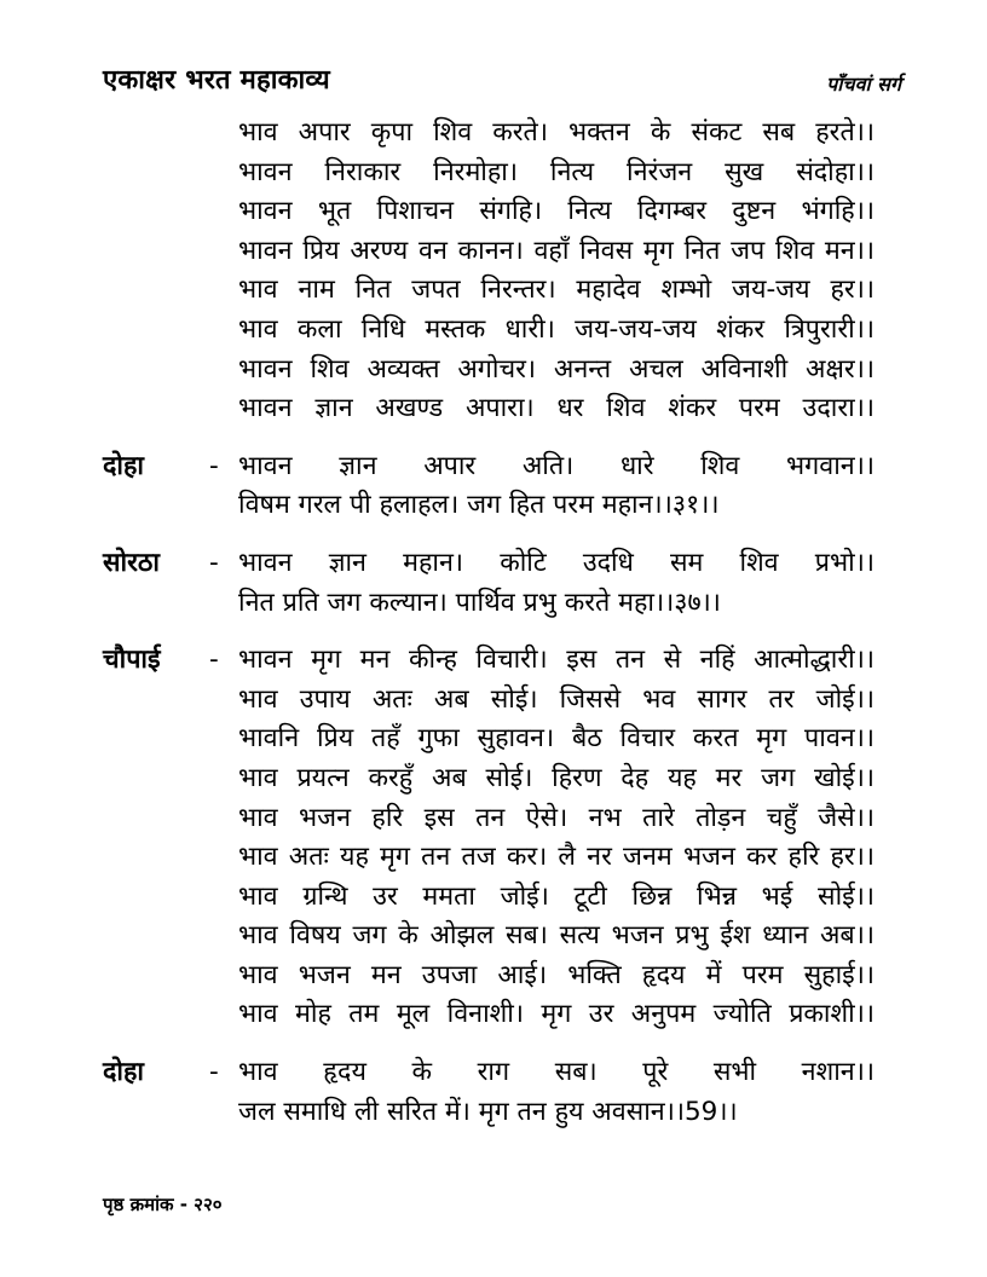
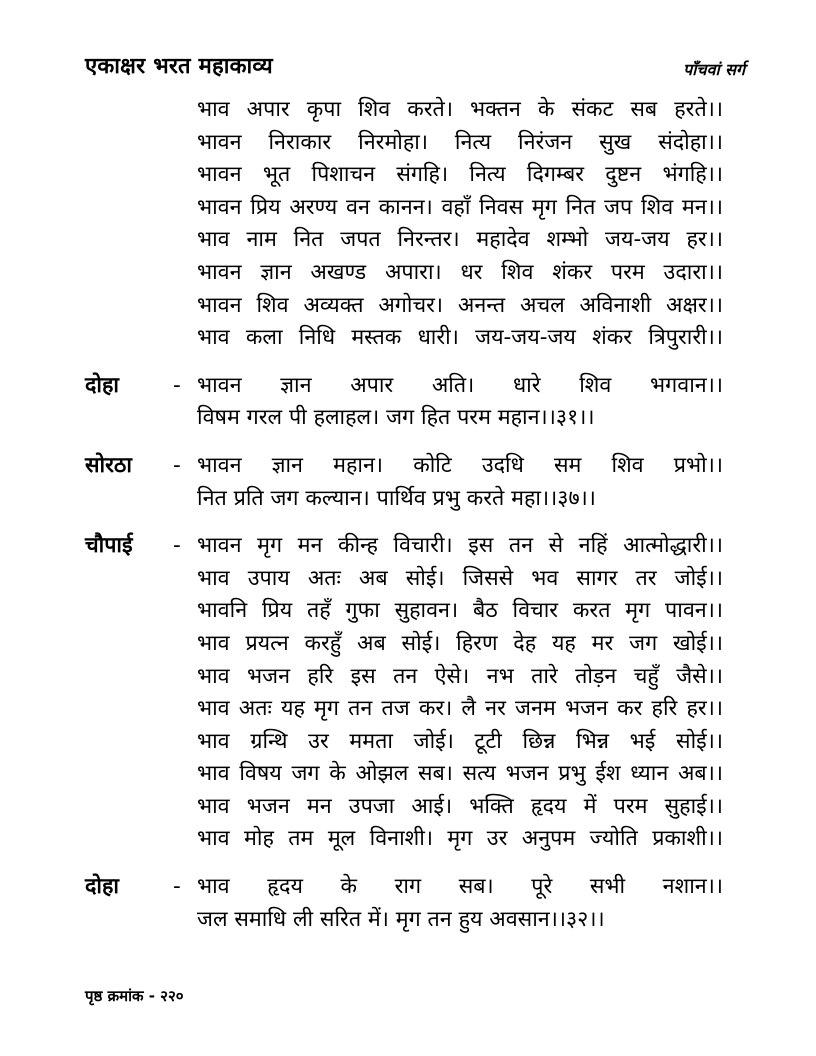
  एकाक्षर भरत महाकाव्य
  पाँचवां सर्ग
  भाव अपार कृपा शिव करते। भक्तन के संकट सब हरते।।
  भावन निराकार निरमोहा। नित्य निरंजन सुख संदोहा।।
  भावन भूत पिशाचन संगहि। नित्य दिगम्बर दुष्टन भंगहि।।
  भावन प्रिय अरण्य वन कानन। वहाँ निवस मृग नित जप शिव मन।।
  भाव नाम नित जपत निरन्तर। महादेव शम्भो जय-जय हर।।
- भाव कला निधि मस्तक धारी। जय-जय-जय शंकर त्रिपुरारी।।
+ भावन ज्ञान अखण्ड अपारा। धर शिव शंकर परम उदारा।।
  भावन शिव अव्यक्त अगोचर। अनन्त अचल अविनाशी अक्षर।।
- भावन ज्ञान अखण्ड अपारा। धर शिव शंकर परम उदारा।।
+ भाव कला निधि मस्तक धारी। जय-जय-जय शंकर त्रिपुरारी।।
  दोहा
  -
  भावन ज्ञान अपार अति। धारे शिव भगवान।।
  विषम गरल पी हलाहल। जग हित परम महान।।३१।।
  सोरठा
  -
  भावन ज्ञान महान। कोटि उदधि सम शिव प्रभो।।
  नित प्रति जग कल्यान। पार्थिव प्रभु करते महा।।३७।।
  चौपाई
  -
  भावन मृग मन कीन्ह विचारी। इस तन से नहिं आत्मोद्धारी।।
  भाव उपाय अतः अब सोई। जिससे भव सागर तर जोई।।
  भावनि प्रिय तहँ गुफा सुहावन। बैठ विचार करत मृग पावन।।
  भाव प्रयत्न करहुँ अब सोई। हिरण देह यह मर जग खोई।।
  भाव भजन हरि इस तन ऐसे। नभ तारे तोड़न चहुँ जैसे।।
  भाव अतः यह मृग तन तज कर। लै नर जनम भजन कर हरि हर।।
  भाव ग्रन्थि उर ममता जोई। टूटी छिन्न भिन्न भई सोई।।
  भाव विषय जग के ओझल सब। सत्य भजन प्रभु ईश ध्यान अब।।
  भाव भजन मन उपजा आई। भक्ति हृदय में परम सुहाई।।
  भाव मोह तम मूल विनाशी। मृग उर अनुपम ज्योति प्रकाशी।।
  दोहा
  -
  भाव हृदय के राग सब। पूरे सभी नशान।।
- जल समाधि ली सरित में। मृग तन हुय अवसान।।59।।
+ जल समाधि ली सरित में। मृग तन हुय अवसान।।३२।।
  पृष्ठ क्रमांक - २२०
